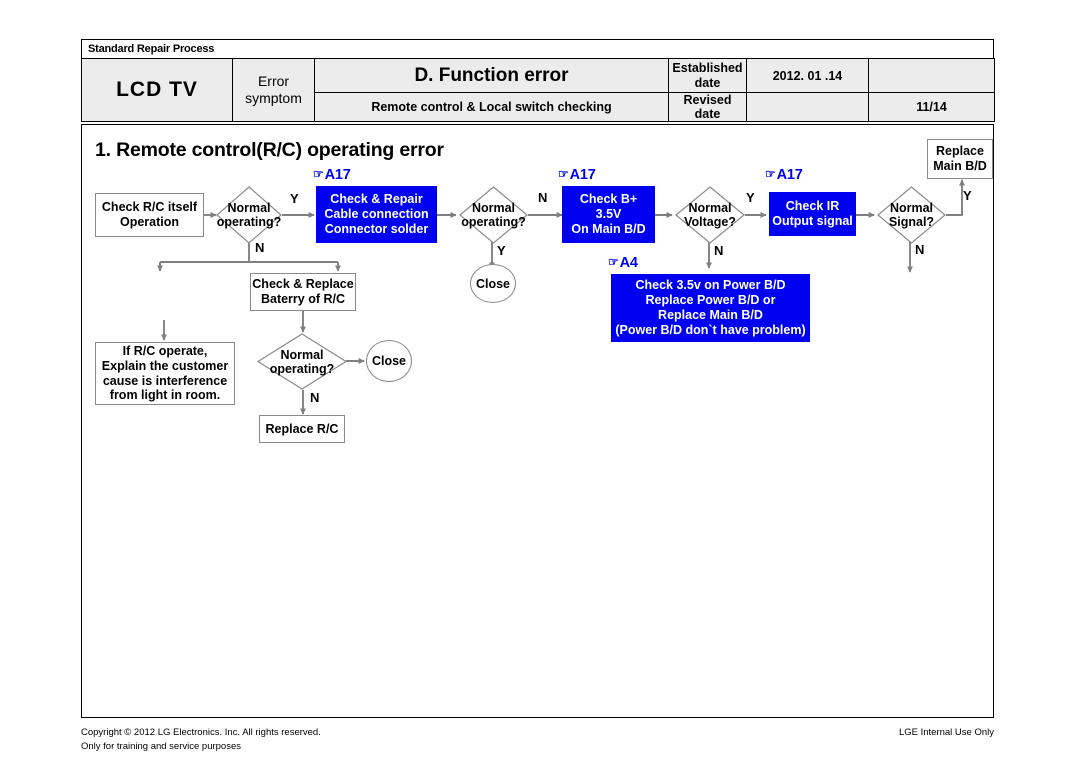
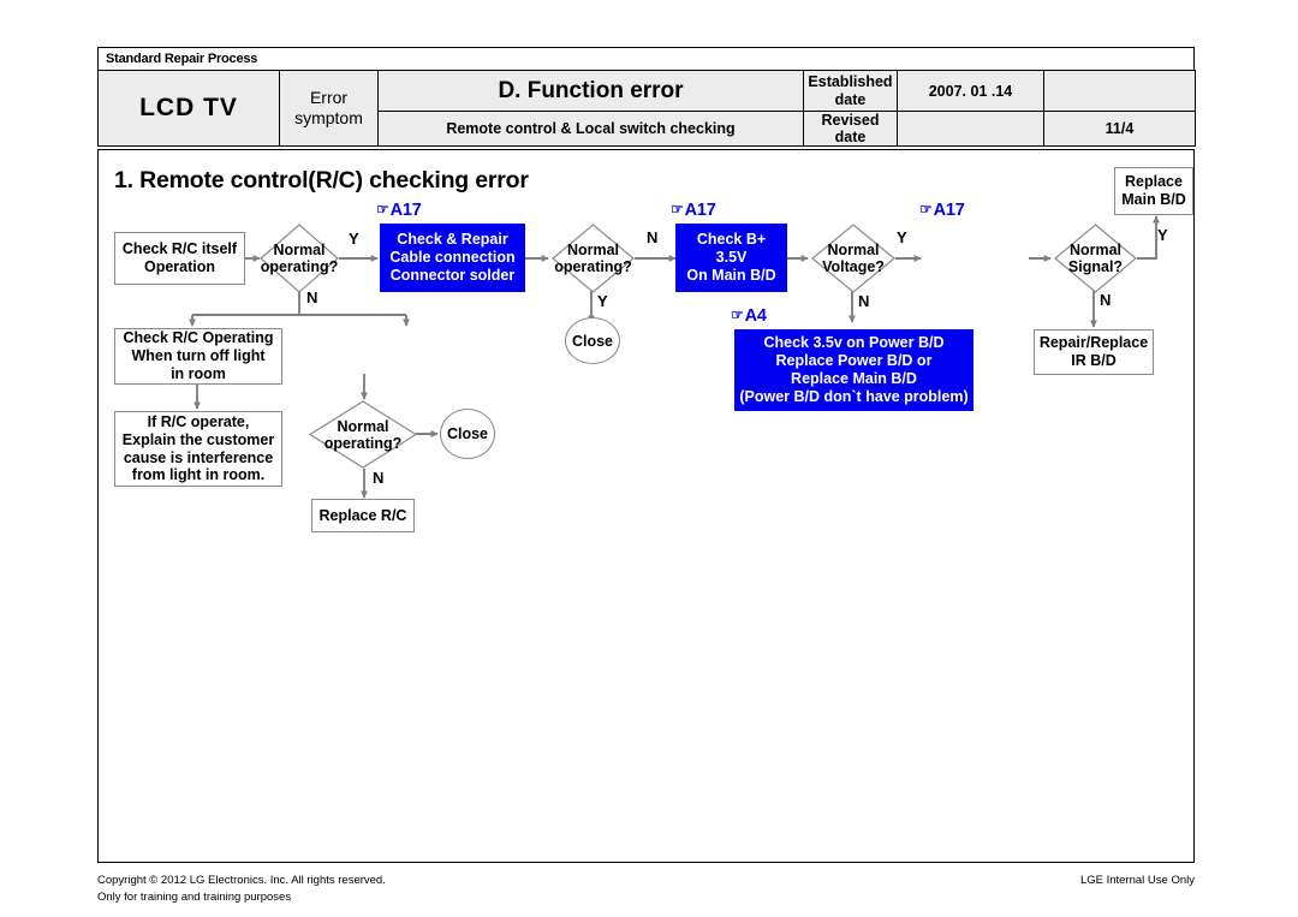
  Standard Repair Process
- LCD TV	Error symptom	D. Function error	Established date	2012. 01 .14
+ LCD TV	Error symptom	D. Function error	Established date	2007. 01 .14
- Remote control & Local switch checking	Revised date		11/14
+ Remote control & Local switch checking	Revised date		11/4
- 1. Remote control(R/C) operating error
+ 1. Remote control(R/C) checking error
  Check R/C itself
  Operation
  Normal
  operating?
  Y
  N
  ☞A17
  Check & Repair
  Cable connection
  Connector solder
  Normal
  operating?
  N
  Y
  Close
  ☞A17
  Check B+
  3.5V
  On Main B/D
  Normal
  Voltage?
  Y
  N
  ☞A4
  Check 3.5v on Power B/D
  Replace Power B/D or
  Replace Main B/D
  (Power B/D don`t have problem)
  ☞A17
- Check IR
- Output signal
  Normal
  Signal?
  Y
  N
  Replace
  Main B/D
+ Repair/Replace
+ IR B/D
+ Check R/C Operating
+ When turn off light
+ in room
  If R/C operate,
  Explain the customer
  cause is interference
  from light in room.
- Check & Replace
- Baterry of R/C
  Normal
  operating?
  N
  Close
  Replace R/C
  Copyright © 2012 LG Electronics. Inc. All rights reserved.
- Only for training and service purposes
+ Only for training and training purposes
  LGE Internal Use Only
